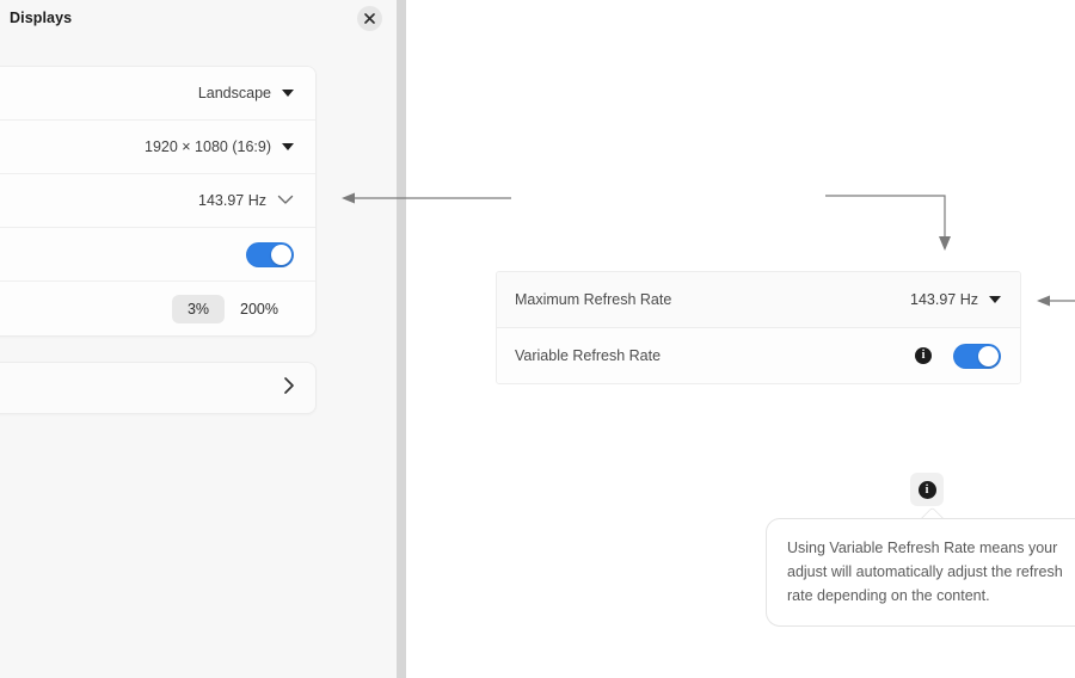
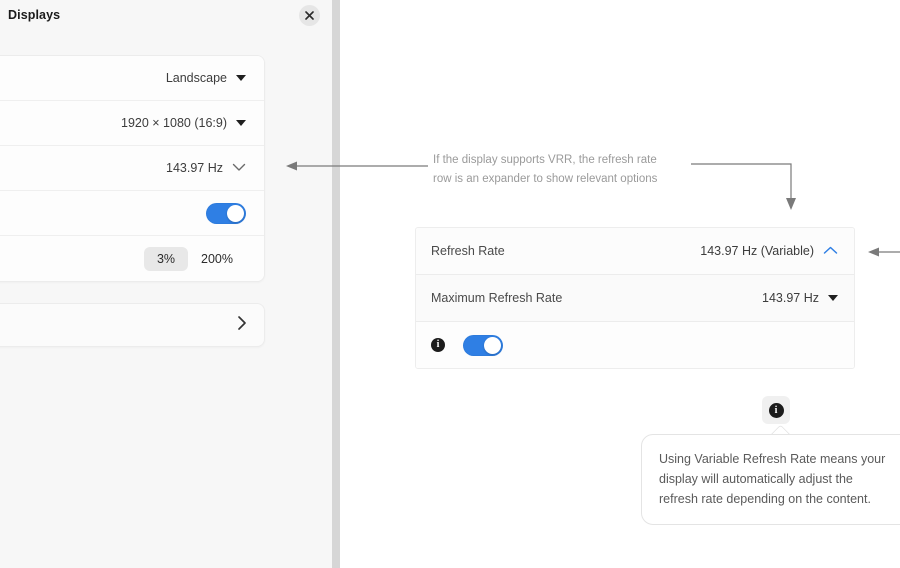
  Displays
  Landscape
  1920 × 1080 (16:9)
  143.97 Hz
  3%
  200%
+ If the display supports VRR, the refresh rate
+ row is an expander to show relevant options
+ Refresh Rate
+ 143.97 Hz (Variable)
  Maximum Refresh Rate
  143.97 Hz
- Variable Refresh Rate
  i
  i
- Using Variable Refresh Rate means your adjust will automatically adjust the refresh rate depending on the content.
+ Using Variable Refresh Rate means your display will automatically adjust the refresh rate depending on the content.
